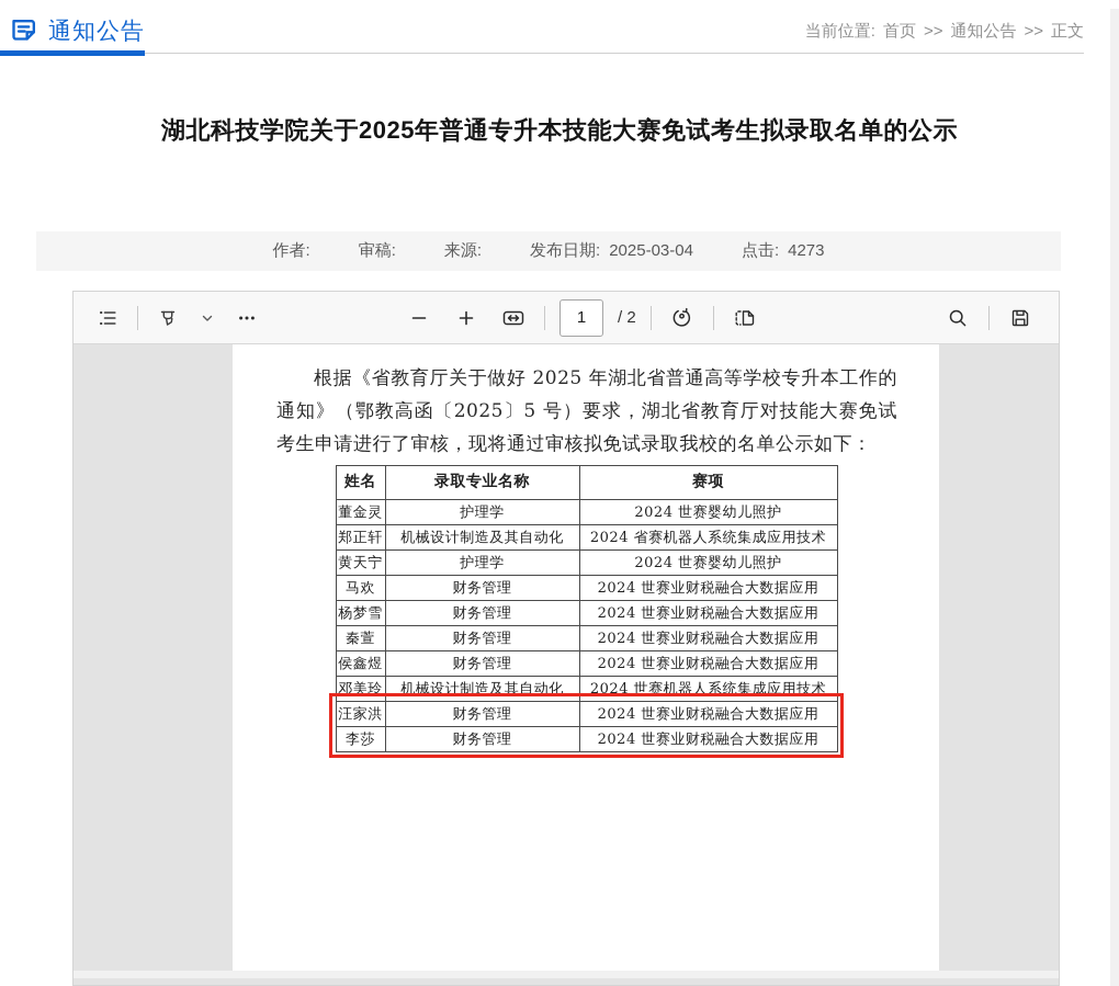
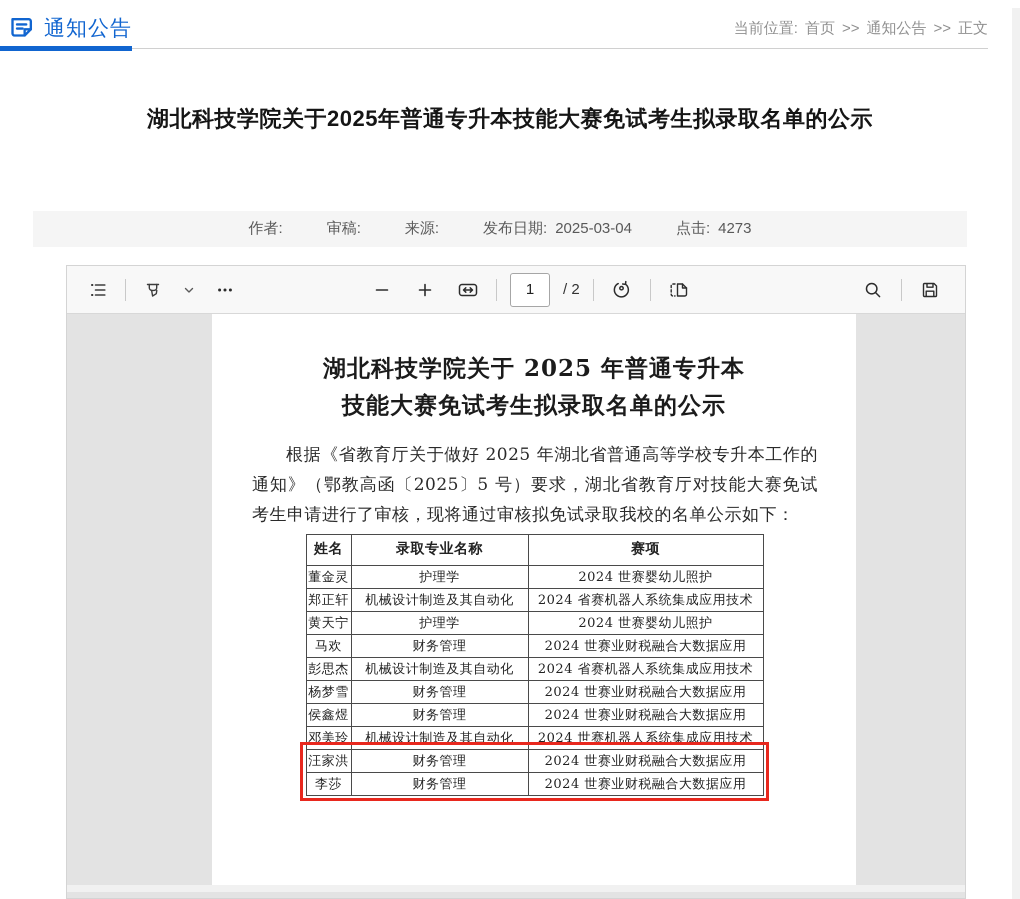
  通知公告
  当前位置:
  首页
  >>
  通知公告
  >>
  正文
  湖北科技学院关于2025年普通专升本技能大赛免试考生拟录取名单的公示
  作者:
  审稿:
  来源:
  发布日期:
  2025-03-04
  点击:
  4273
  1
  / 2
+ 湖北科技学院关于 2025 年普通专升本
+ 技能大赛免试考生拟录取名单的公示
  根据《省教育厅关于做好 2025 年湖北省普通高等学校专升本工作的通知》（鄂教高函〔2025〕5 号）要求，湖北省教育厅对技能大赛免试考生申请进行了审核，现将通过审核拟免试录取我校的名单公示如下：
  姓名	录取专业名称	赛项
  董金灵	护理学	2024 世赛婴幼儿照护
  郑正轩	机械设计制造及其自动化	2024 省赛机器人系统集成应用技术
  黄天宁	护理学	2024 世赛婴幼儿照护
  马欢	财务管理	2024 世赛业财税融合大数据应用
+ 彭思杰	机械设计制造及其自动化	2024 省赛机器人系统集成应用技术
  杨梦雪	财务管理	2024 世赛业财税融合大数据应用
- 秦萱	财务管理	2024 世赛业财税融合大数据应用
  侯鑫煜	财务管理	2024 世赛业财税融合大数据应用
  邓美玲	机械设计制造及其自动化	2024 世赛机器人系统集成应用技术
  汪家洪	财务管理	2024 世赛业财税融合大数据应用
  李莎	财务管理	2024 世赛业财税融合大数据应用
